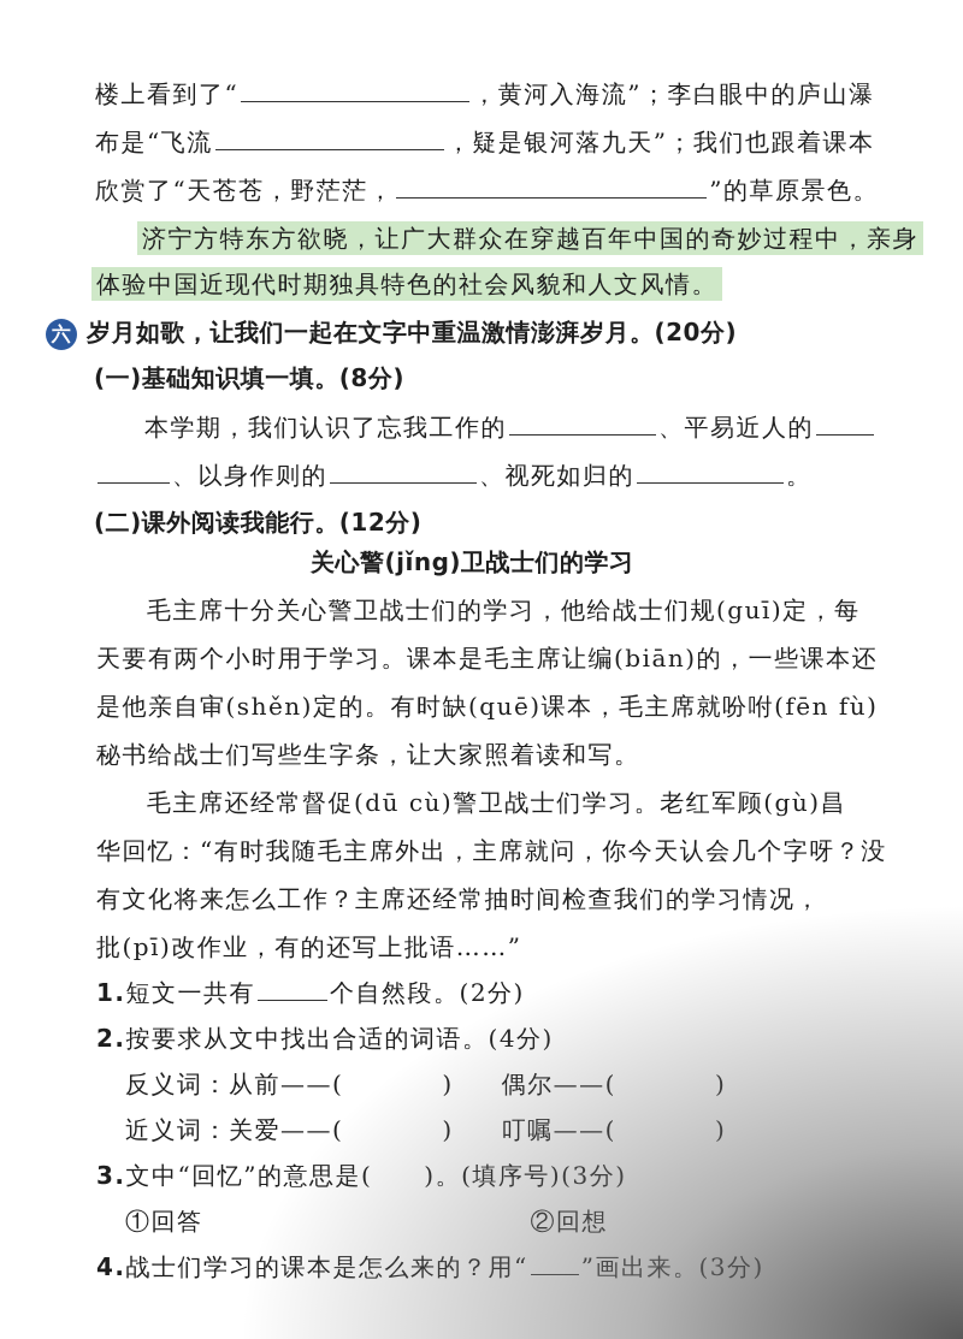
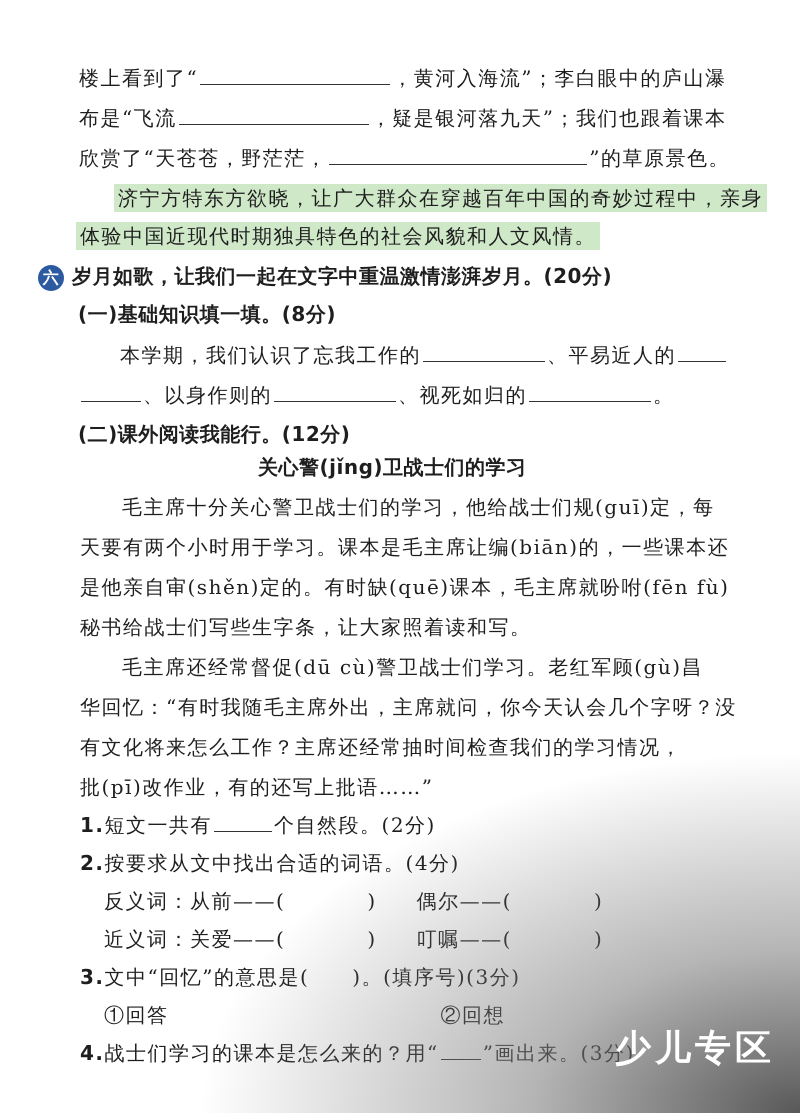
+ 少儿专区
